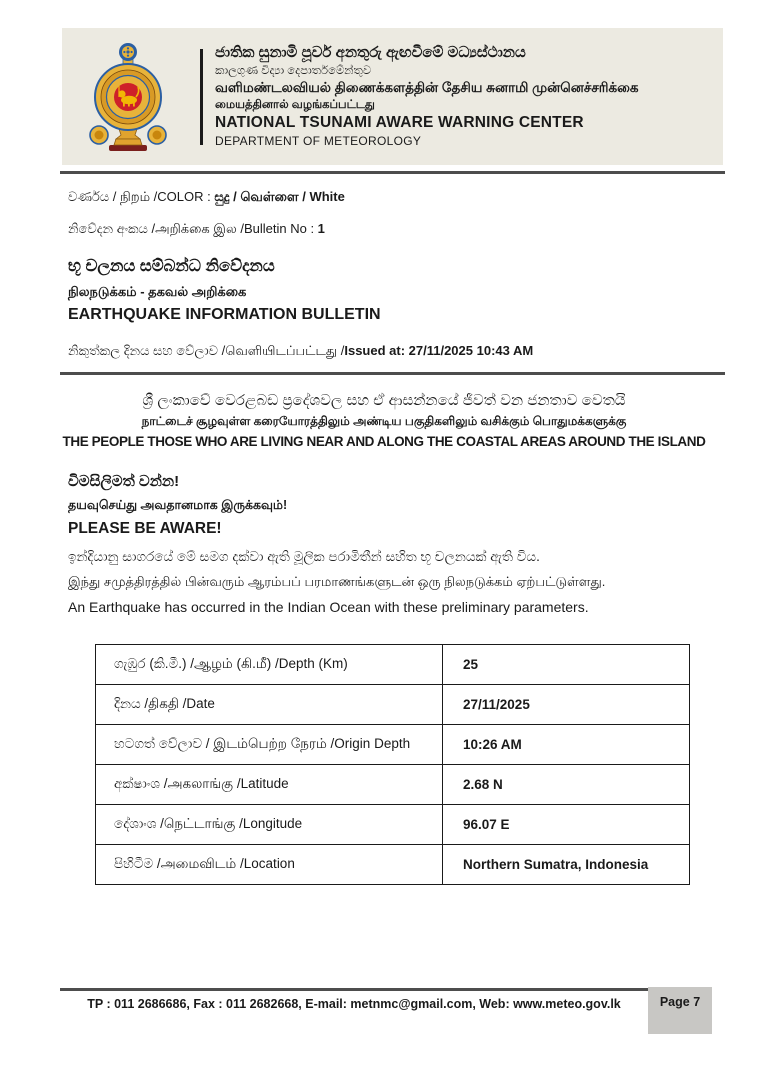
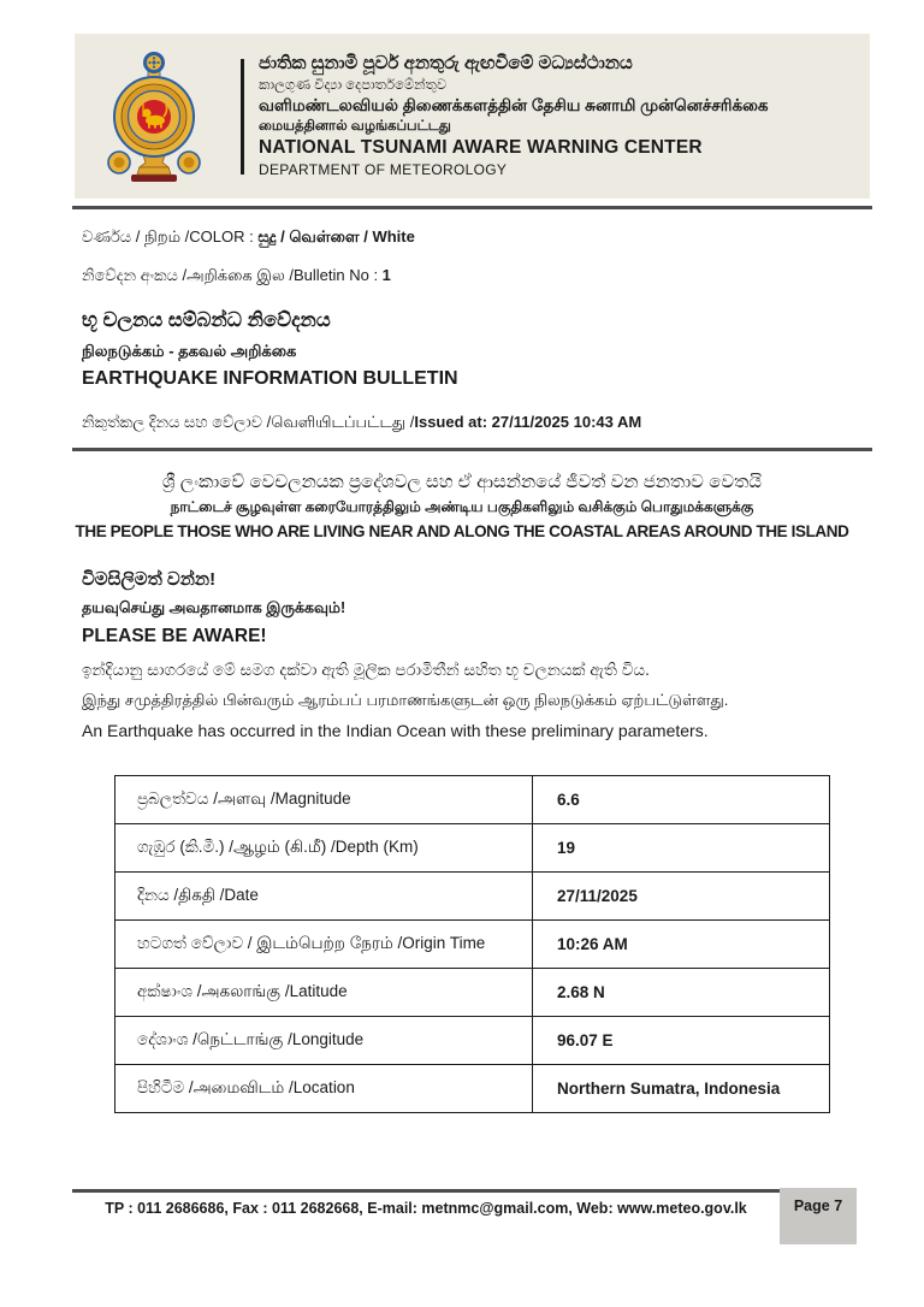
  ජාතික සුනාමි පූර්ව අනතුරු ඇඟවීමේ මධ්‍යස්ථානය
  කාලගුණ විද්‍යා දෙපාර්තමේන්තුව
  வளிமண்டலவியல் திணைக்களத்தின் தேசிய சுனாமி முன்னெச்சரிக்கை
  மையத்தினால் வழங்கப்பட்டது
  NATIONAL TSUNAMI AWARE WARNING CENTER
  DEPARTMENT OF METEOROLOGY
  වර්ණය / நிறம் /COLOR : සුදු / வெள்ளை / White
  නිවේදන අංකය /அறிக்கை இல /Bulletin No : 1
  භූ චලනය සම්බන්ධ නිවේදනය
  நிலநடுக்கம் - தகவல் அறிக்கை
  EARTHQUAKE INFORMATION BULLETIN
  නිකුත්කල දිනය සහ වේලාව /வெளியிடப்பட்டது /Issued at: 27/11/2025 10:43 AM
- ශ්‍රී ලංකාවේ වෙරළබඩ ප්‍රදේශවල සහ ඒ ආසන්නයේ ජීවත් වන ජනතාව වෙතයි
+ ශ්‍රී ලංකාවේ වෙචලනයක ප්‍රදේශවල සහ ඒ ආසන්නයේ ජීවත් වන ජනතාව වෙතයි
  நாட்டைச் சூழவுள்ள கரையோரத்திலும் அண்டிய பகுதிகளிலும் வசிக்கும் பொதுமக்களுக்கு
  THE PEOPLE THOSE WHO ARE LIVING NEAR AND ALONG THE COASTAL AREAS AROUND THE ISLAND
  විමසිලිමත් වන්න!
  தயவுசெய்து அவதானமாக இருக்கவும்!
  PLEASE BE AWARE!
  ඉන්දියානු සාගරයේ මේ සමග දක්වා ඇති මූලික පරාමිතීන් සහිත භූ චලනයක් ඇති විය.
  இந்து சமுத்திரத்தில் பின்வரும் ஆரம்பப் பரமாணங்களுடன் ஒரு நிலநடுக்கம் ஏற்பட்டுள்ளது.
  An Earthquake has occurred in the Indian Ocean with these preliminary parameters.
+ ප්‍රබලත්වය /அளவு /Magnitude	6.6
- ගැඹුර (කි.මී.) /ஆழம் (கி.மீ) /Depth (Km)	25
+ ගැඹුර (කි.මී.) /ஆழம் (கி.மீ) /Depth (Km)	19
  දිනය /திகதி /Date	27/11/2025
- හටගත් වේලාව / இடம்பெற்ற நேரம் /Origin Depth	10:26 AM
+ හටගත් වේලාව / இடம்பெற்ற நேரம் /Origin Time	10:26 AM
  අක්ෂාංශ /அகலாங்கு /Latitude	2.68 N
  දේශාංශ /நெட்டாங்கு /Longitude	96.07 E
  පිහිටීම /அமைவிடம் /Location	Northern Sumatra, Indonesia
  TP : 011 2686686, Fax : 011 2682668, E-mail: metnmc@gmail.com, Web: www.meteo.gov.lk
  Page 7
